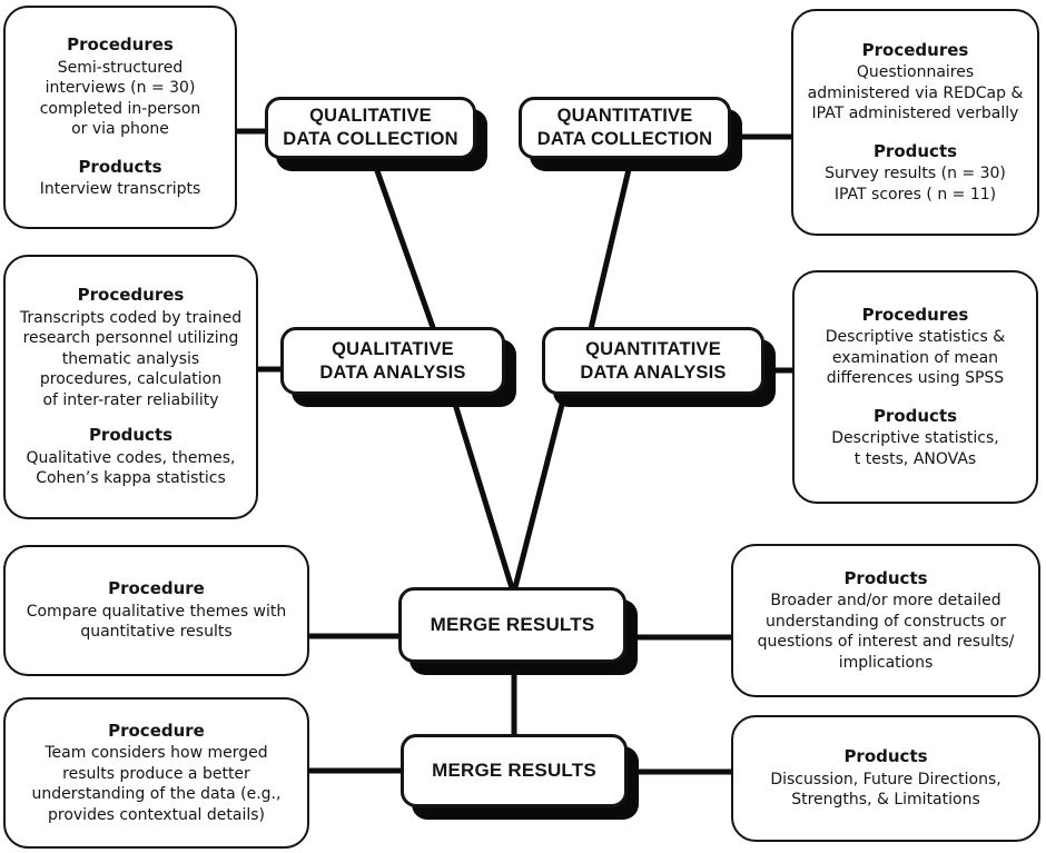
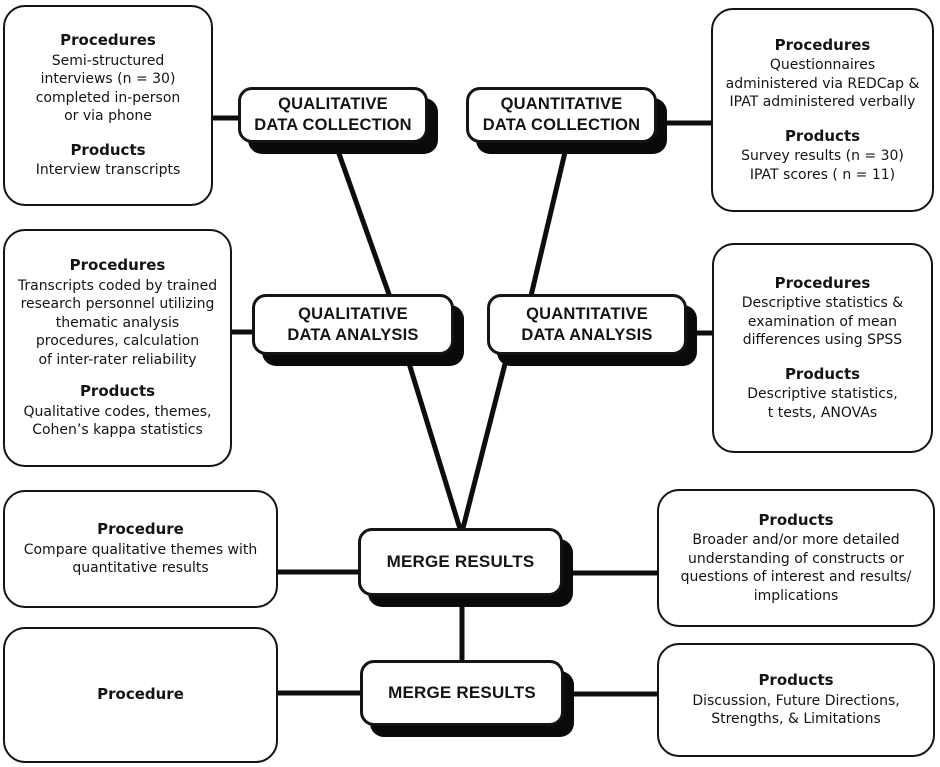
  Procedures
  Semi-structured
  interviews (n = 30)
  completed in-person
  or via phone
  Products
  Interview transcripts
  Procedures
  Questionnaires
  administered via REDCap &
  IPAT administered verbally
  Products
  Survey results (n = 30)
  IPAT scores ( n = 11)
  Procedures
  Transcripts coded by trained
  research personnel utilizing
  thematic analysis
  procedures, calculation
  of inter-rater reliability
  Products
  Qualitative codes, themes,
  Cohen’s kappa statistics
  Procedures
  Descriptive statistics &
  examination of mean
  differences using SPSS
  Products
  Descriptive statistics,
  t tests, ANOVAs
  Procedure
  Compare qualitative themes with
  quantitative results
  Products
  Broader and/or more detailed
  understanding of constructs or
  questions of interest and results/
  implications
  Procedure
- Team considers how merged
- results produce a better
- understanding of the data (e.g.,
- provides contextual details)
  Products
  Discussion, Future Directions,
  Strengths, & Limitations
  QUALITATIVE
  DATA COLLECTION
  QUANTITATIVE
  DATA COLLECTION
  QUALITATIVE
  DATA ANALYSIS
  QUANTITATIVE
  DATA ANALYSIS
  MERGE RESULTS
  MERGE RESULTS
